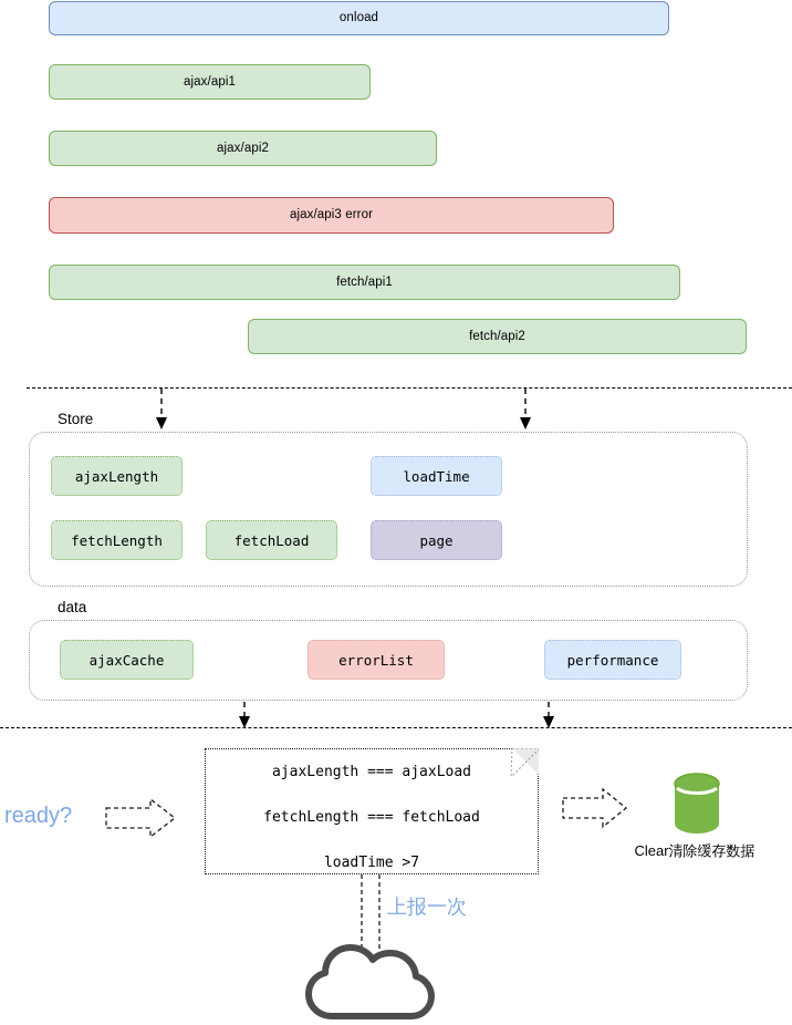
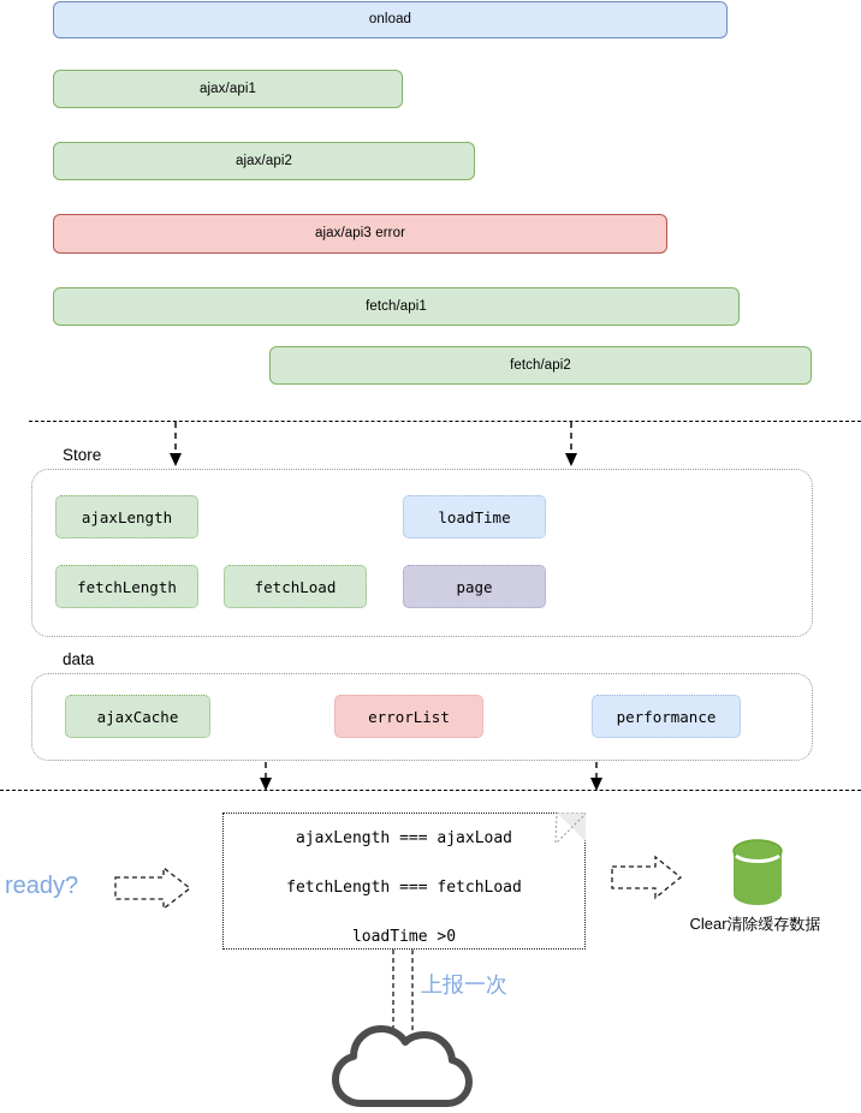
  onload
  ajax/api1
  ajax/api2
  ajax/api3 error
  fetch/api1
  fetch/api2
  Store
  ajaxLength
  loadTime
  fetchLength
  fetchLoad
  page
  data
  ajaxCache
  errorList
  performance
  ajaxLength === ajaxLoad
  fetchLength === fetchLoad
- loadTime >7
+ loadTime >0
  ready?
  上报一次
  Clear清除缓存数据
